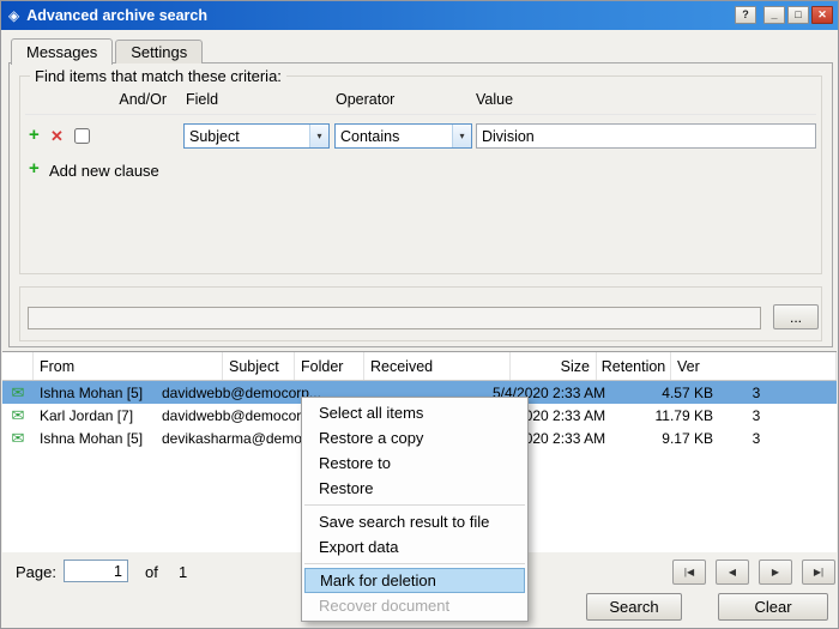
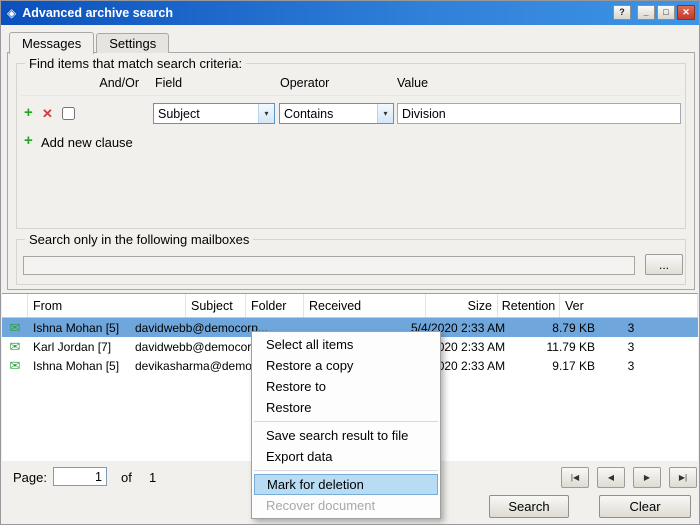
  ◈
  Advanced archive search
  ?
  _
  □
  ✕
  Messages
  Settings
- Find items that match these criteria:
+ Find items that match search criteria:
  And/Or
  Field
  Operator
  Value
  +
  ✕
  Subject
  ▾
  Contains
  ▾
  Division
  +
  Add new clause
+ Search only in the following mailboxes
  ...
  From
  Subject
  Folder
  Received
  Size
  Retention
  Ver
  ✉
  Ishna Mohan [5]
  davidwebb@democorp...
  5/4/2020 2:33 AM
- 4.57 KB
+ 8.79 KB
  3
  ✉
  Karl Jordan [7]
  davidwebb@democor
  11.79 KB
  3
  ✉
  Ishna Mohan [5]
  devikasharma@demo
  9.17 KB
  3
  Page:
  1
  of
  1
  |◀
  ◀
  ▶
  ▶|
  Search
  Clear
  Select all items
  Restore a copy
  Restore to
  Restore
  Save search result to file
  Export data
  Mark for deletion
  Recover document
